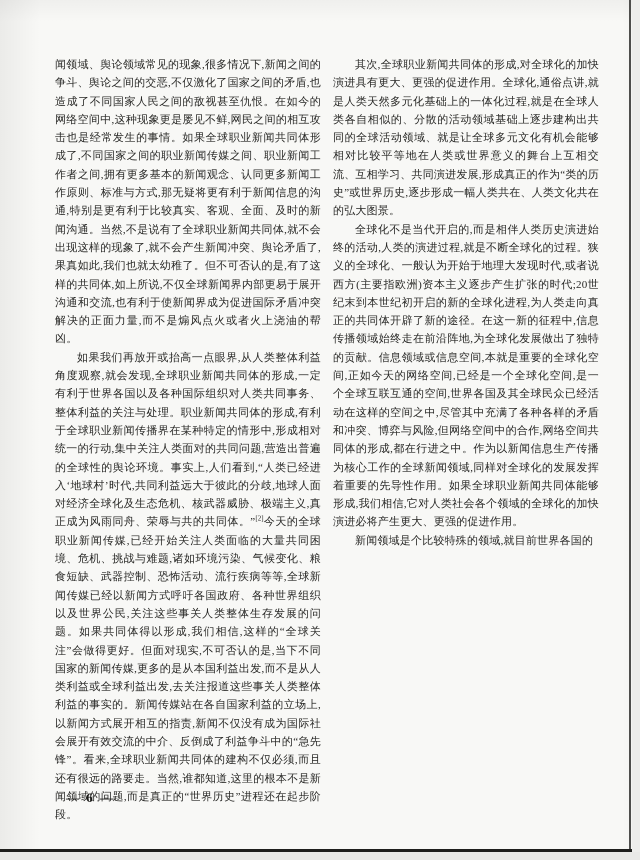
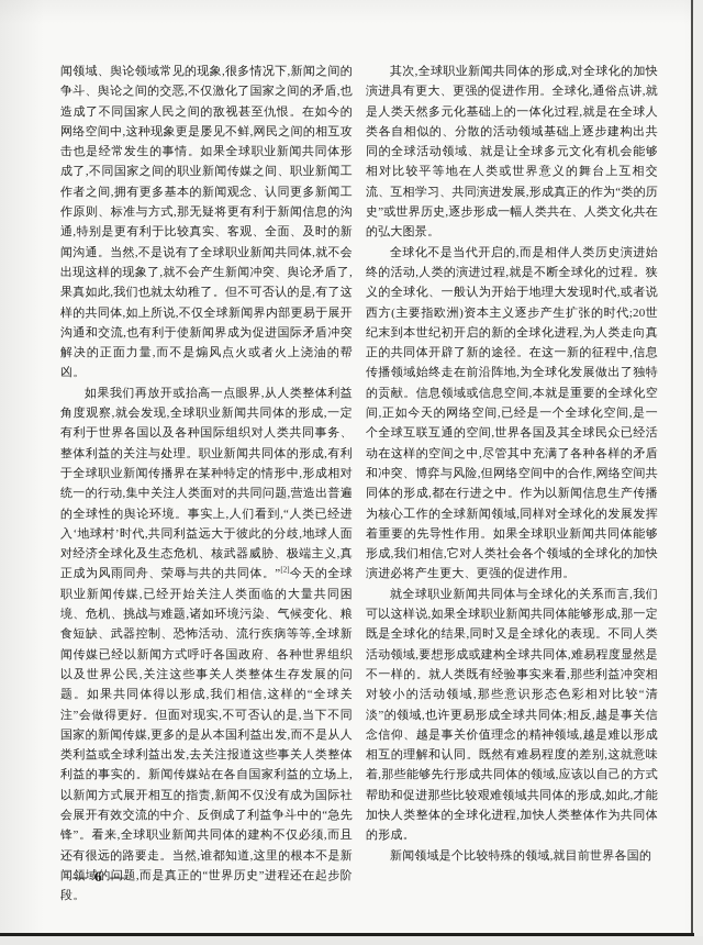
  闻领域、舆论领域常见的现象,很多情况下,新闻之间的争斗、舆论之间的交恶,不仅激化了国家之间的矛盾,也造成了不同国家人民之间的敌视甚至仇恨。在如今的网络空间中,这种现象更是屡见不鲜,网民之间的相互攻击也是经常发生的事情。如果全球职业新闻共同体形成了,不同国家之间的职业新闻传媒之间、职业新闻工作者之间,拥有更多基本的新闻观念、认同更多新闻工作原则、标准与方式,那无疑将更有利于新闻信息的沟通,特别是更有利于比较真实、客观、全面、及时的新闻沟通。当然,不是说有了全球职业新闻共同体,就不会出现这样的现象了,就不会产生新闻冲突、舆论矛盾了,果真如此,我们也就太幼稚了。但不可否认的是,有了这样的共同体,如上所说,不仅全球新闻界内部更易于展开沟通和交流,也有利于使新闻界成为促进国际矛盾冲突解决的正面力量,而不是煽风点火或者火上浇油的帮凶。
  如果我们再放开或抬高一点眼界,从人类整体利益角度观察,就会发现,全球职业新闻共同体的形成,一定有利于世界各国以及各种国际组织对人类共同事务、整体利益的关注与处理。职业新闻共同体的形成,有利于全球职业新闻传播界在某种特定的情形中,形成相对统一的行动,集中关注人类面对的共同问题,营造出普遍的全球性的舆论环境。事实上,人们看到,“人类已经进入‘地球村’时代,共同利益远大于彼此的分歧,地球人面对经济全球化及生态危机、核武器威胁、极端主义,真正成为风雨同舟、荣辱与共的共同体。”[2]今天的全球职业新闻传媒,已经开始关注人类面临的大量共同困境、危机、挑战与难题,诸如环境污染、气候变化、粮食短缺、武器控制、恐怖活动、流行疾病等等,全球新闻传媒已经以新闻方式呼吁各国政府、各种世界组织以及世界公民,关注这些事关人类整体生存发展的问题。如果共同体得以形成,我们相信,这样的“全球关注”会做得更好。但面对现实,不可否认的是,当下不同国家的新闻传媒,更多的是从本国利益出发,而不是从人类利益或全球利益出发,去关注报道这些事关人类整体利益的事实的。新闻传媒站在各自国家利益的立场上,以新闻方式展开相互的指责,新闻不仅没有成为国际社会展开有效交流的中介、反倒成了利益争斗中的“急先锋”。看来,全球职业新闻共同体的建构不仅必须,而且还有很远的路要走。当然,谁都知道,这里的根本不是新闻领域的问题,而是真正的“世界历史”进程还在起步阶段。
  其次,全球职业新闻共同体的形成,对全球化的加快演进具有更大、更强的促进作用。全球化,通俗点讲,就是人类天然多元化基础上的一体化过程,就是在全球人类各自相似的、分散的活动领域基础上逐步建构出共同的全球活动领域、就是让全球多元文化有机会能够相对比较平等地在人类或世界意义的舞台上互相交流、互相学习、共同演进发展,形成真正的作为“类的历史”或世界历史,逐步形成一幅人类共在、人类文化共在的弘大图景。
  全球化不是当代开启的,而是相伴人类历史演进始终的活动,人类的演进过程,就是不断全球化的过程。狭义的全球化、一般认为开始于地理大发现时代,或者说西方(主要指欧洲)资本主义逐步产生扩张的时代;20世纪末到本世纪初开启的新的全球化进程,为人类走向真正的共同体开辟了新的途径。在这一新的征程中,信息传播领域始终走在前沿阵地,为全球化发展做出了独特的贡献。信息领域或信息空间,本就是重要的全球化空间,正如今天的网络空间,已经是一个全球化空间,是一个全球互联互通的空间,世界各国及其全球民众已经活动在这样的空间之中,尽管其中充满了各种各样的矛盾和冲突、博弈与风险,但网络空间中的合作,网络空间共同体的形成,都在行进之中。作为以新闻信息生产传播为核心工作的全球新闻领域,同样对全球化的发展发挥着重要的先导性作用。如果全球职业新闻共同体能够形成,我们相信,它对人类社会各个领域的全球化的加快演进必将产生更大、更强的促进作用。
+ 就全球职业新闻共同体与全球化的关系而言,我们可以这样说,如果全球职业新闻共同体能够形成,那一定既是全球化的结果,同时又是全球化的表现。不同人类活动领域,要想形成或建构全球共同体,难易程度显然是不一样的。就人类既有经验事实来看,那些利益冲突相对较小的活动领域,那些意识形态色彩相对比较“清淡”的领域,也许更易形成全球共同体;相反,越是事关信念信仰、越是事关价值理念的精神领域,越是难以形成相互的理解和认同。既然有难易程度的差别,这就意味着,那些能够先行形成共同体的领域,应该以自己的方式帮助和促进那些比较艰难领域共同体的形成,如此,才能加快人类整体的全球化进程,加快人类整体作为共同体的形成。
  新闻领域是个比较特殊的领域,就目前世界各国的
  — 6 —
